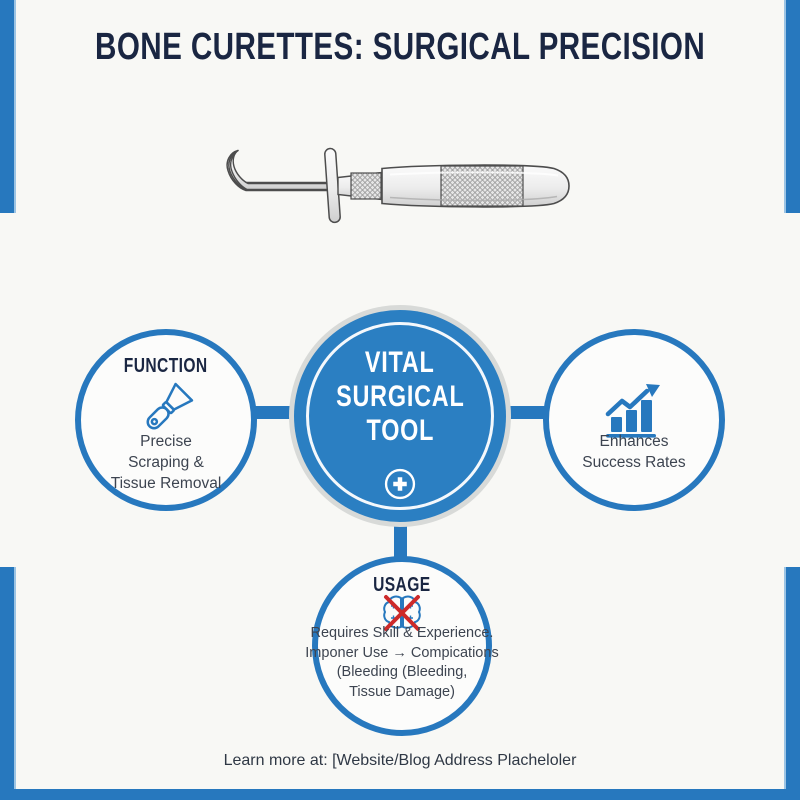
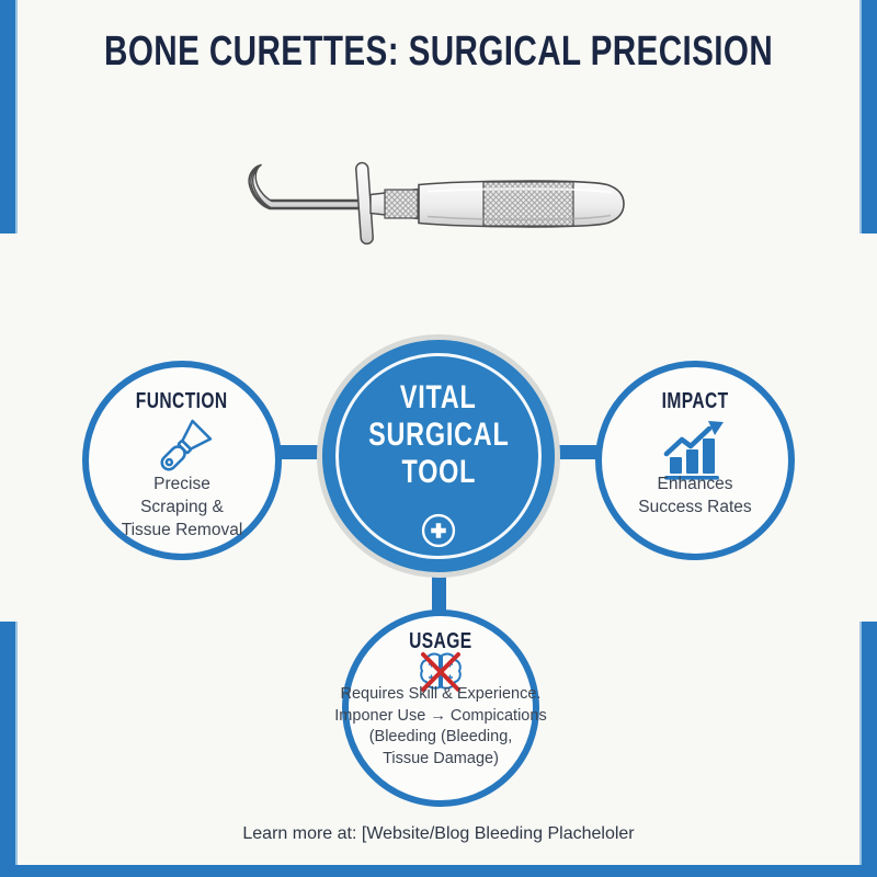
  BONE CURETTES: SURGICAL PRECISION
  VITAL
  SURGICAL
  TOOL
  FUNCTION
  Precise
  Scraping &
  Tissue Removal
+ IMPACT
  Enhances
  Success Rates
  USAGE
  Requires Skill & Experience.
  Imponer Use → Compications
  (Bleeding (Bleeding,
  Tissue Damage)
- Learn more at: [Website/Blog Address Placheloler
+ Learn more at: [Website/Blog Bleeding Placheloler
